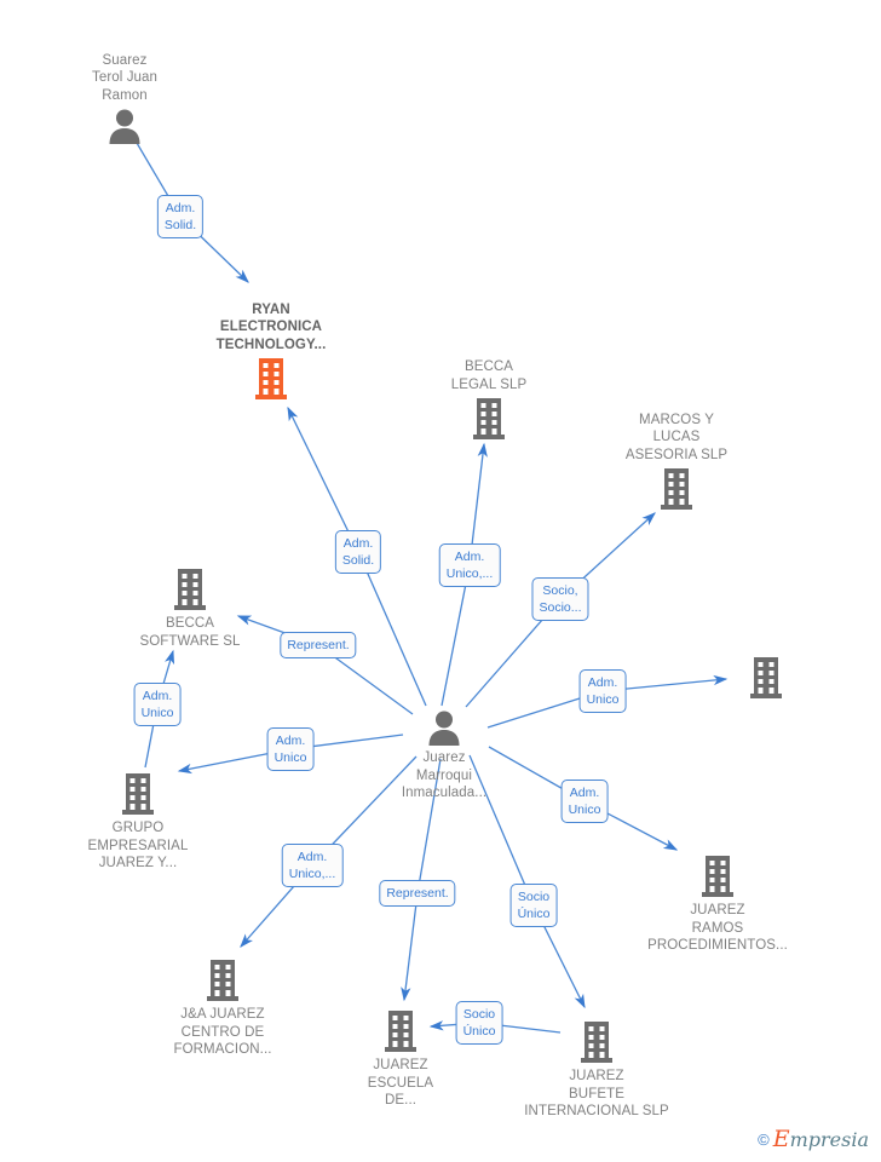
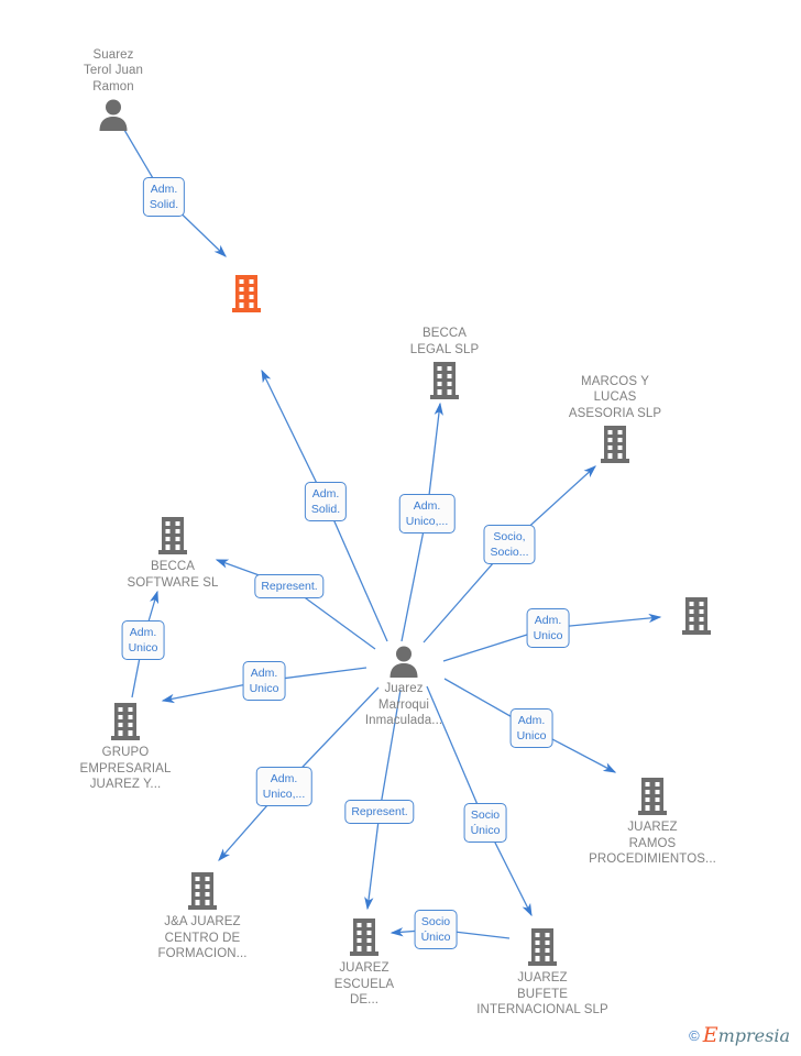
  Suarez
  Terol Juan
  Ramon
- RYAN
- ELECTRONICA
- TECHNOLOGY...
  BECCA
  LEGAL SLP
  MARCOS Y
  LUCAS
  ASESORIA SLP
  BECCA
  SOFTWARE SL
  Juarez
  Marroqui
  Inmaculada...
  GRUPO
  EMPRESARIAL
  JUAREZ Y...
  JUAREZ
  RAMOS
  PROCEDIMIENTOS...
  J&A JUAREZ
  CENTRO DE
  FORMACION...
  JUAREZ
  ESCUELA
  DE...
  JUAREZ
  BUFETE
  INTERNACIONAL SLP
  Adm.
  Solid.
  Adm.
  Solid.
  Adm.
  Unico,...
  Socio,
  Socio...
  Represent.
  Adm.
  Unico
  Adm.
  Unico
  Adm.
  Unico
  Adm.
  Unico
  Adm.
  Unico,...
  Represent.
  Socio
  Único
  Socio
  Único
  ©
  Empresia
